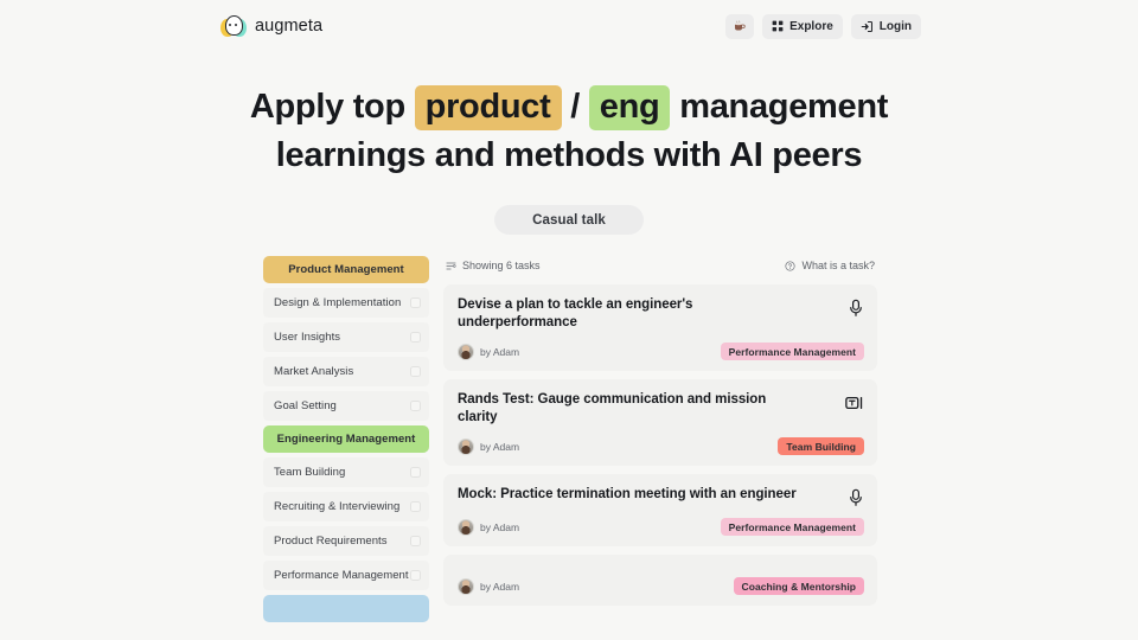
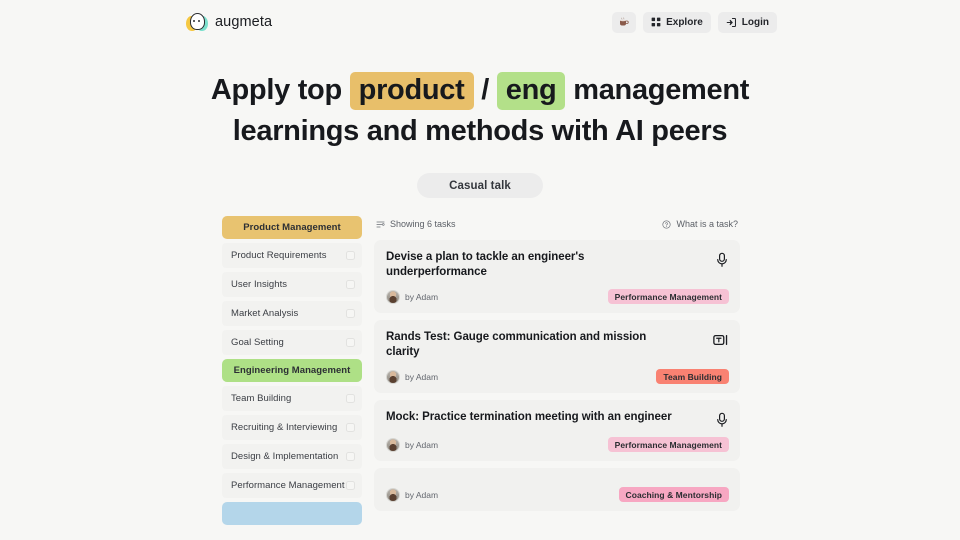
  augmeta
  Explore
  Login
  Apply top product / eng management
  learnings and methods with AI peers
  Casual talk
  Product Management
- Design & Implementation
+ Product Requirements
  User Insights
  Market Analysis
  Goal Setting
  Engineering Management
  Team Building
  Recruiting & Interviewing
- Product Requirements
+ Design & Implementation
  Performance Management
  Showing 6 tasks
  What is a task?
  Devise a plan to tackle an engineer's underperformance
  by Adam
  Performance Management
  Rands Test: Gauge communication and mission clarity
  by Adam
  Team Building
  Mock: Practice termination meeting with an engineer
  by Adam
  Performance Management
  by Adam
  Coaching & Mentorship
